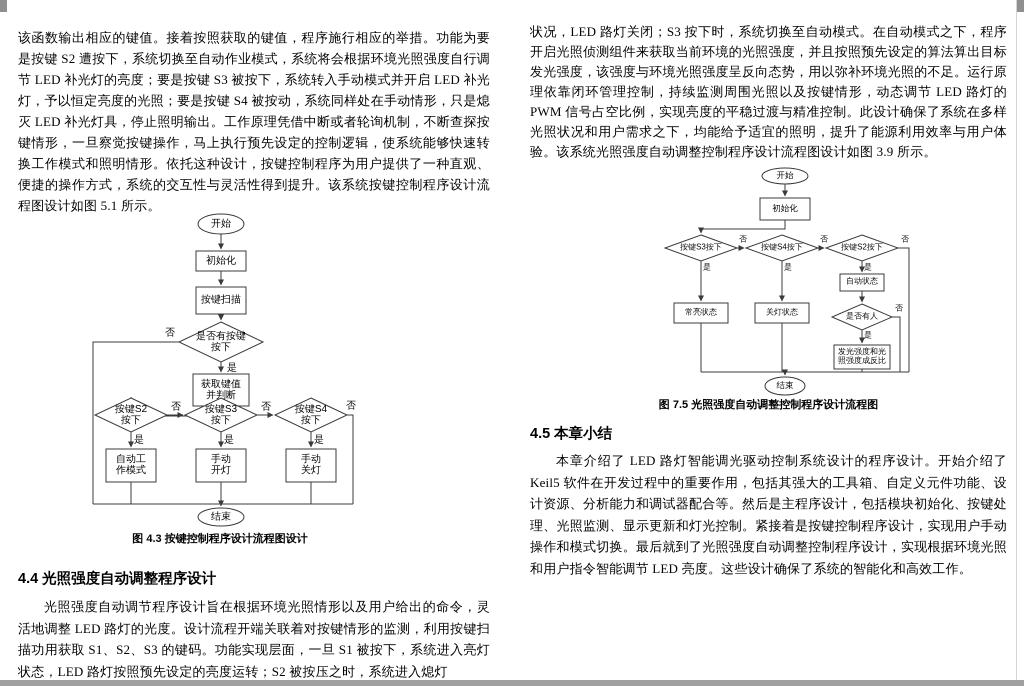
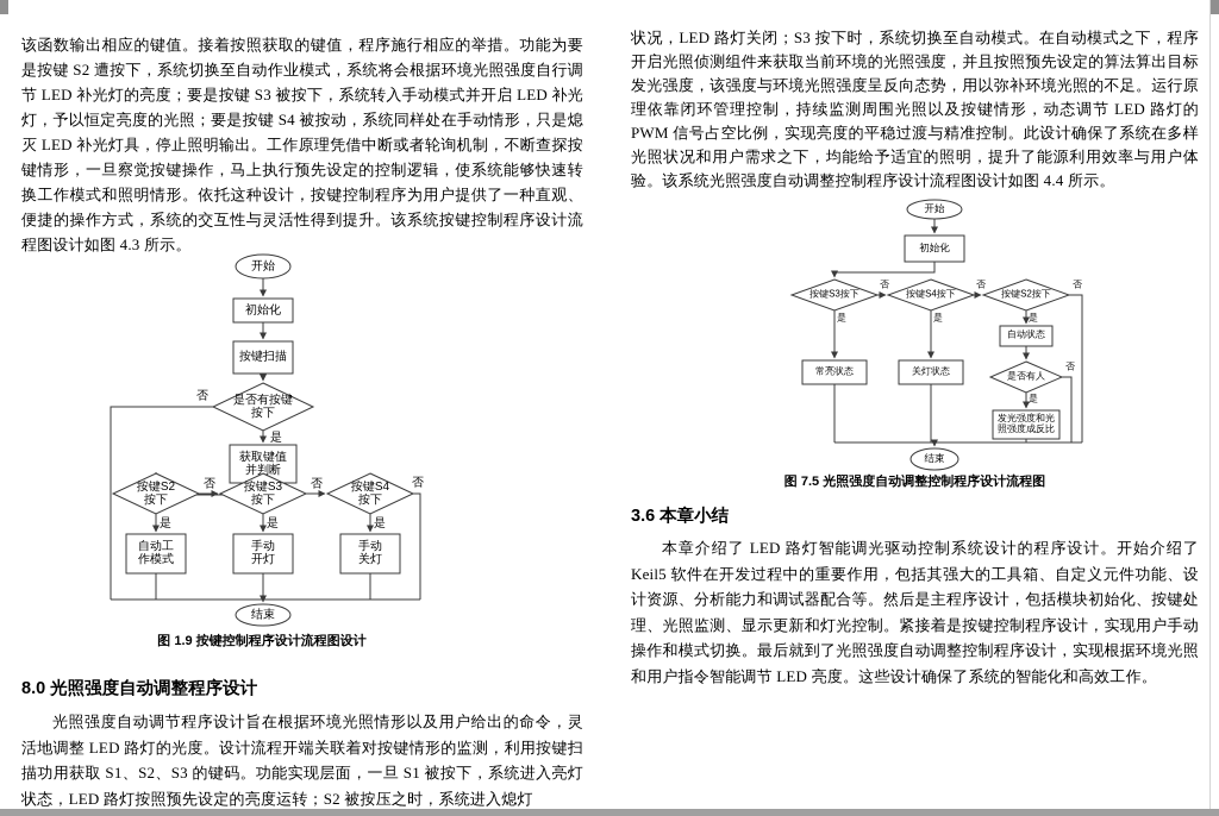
- 该函数输出相应的键值。接着按照获取的键值，程序施行相应的举措。功能为要是按键 S2 遭按下，系统切换至自动作业模式，系统将会根据环境光照强度自行调节 LED 补光灯的亮度；要是按键 S3 被按下，系统转入手动模式并开启 LED 补光灯，予以恒定亮度的光照；要是按键 S4 被按动，系统同样处在手动情形，只是熄灭 LED 补光灯具，停止照明输出。工作原理凭借中断或者轮询机制，不断查探按键情形，一旦察觉按键操作，马上执行预先设定的控制逻辑，使系统能够快速转换工作模式和照明情形。依托这种设计，按键控制程序为用户提供了一种直观、便捷的操作方式，系统的交互性与灵活性得到提升。该系统按键控制程序设计流程图设计如图 5.1 所示。
+ 该函数输出相应的键值。接着按照获取的键值，程序施行相应的举措。功能为要是按键 S2 遭按下，系统切换至自动作业模式，系统将会根据环境光照强度自行调节 LED 补光灯的亮度；要是按键 S3 被按下，系统转入手动模式并开启 LED 补光灯，予以恒定亮度的光照；要是按键 S4 被按动，系统同样处在手动情形，只是熄灭 LED 补光灯具，停止照明输出。工作原理凭借中断或者轮询机制，不断查探按键情形，一旦察觉按键操作，马上执行预先设定的控制逻辑，使系统能够快速转换工作模式和照明情形。依托这种设计，按键控制程序为用户提供了一种直观、便捷的操作方式，系统的交互性与灵活性得到提升。该系统按键控制程序设计流程图设计如图 4.3 所示。
  开始
  初始化
  按键扫描
  否
  是否有按键按下
  是
  获取键值并判断
  按键S2按下
  按键S3按下
  按键S4按下
  否
  否
  否
  是
  是
  是
  自动工作模式
  手动开灯
  手动关灯
  结束
- 图 4.3 按键控制程序设计流程图设计
+ 图 1.9 按键控制程序设计流程图设计
- 4.4 光照强度自动调整程序设计
+ 8.0 光照强度自动调整程序设计
  光照强度自动调节程序设计旨在根据环境光照情形以及用户给出的命令，灵活地调整 LED 路灯的光度。设计流程开端关联着对按键情形的监测，利用按键扫描功用获取 S1、S2、S3 的键码。功能实现层面，一旦 S1 被按下，系统进入亮灯状态，LED 路灯按照预先设定的亮度运转；S2 被按压之时，系统进入熄灯
- 状况，LED 路灯关闭；S3 按下时，系统切换至自动模式。在自动模式之下，程序开启光照侦测组件来获取当前环境的光照强度，并且按照预先设定的算法算出目标发光强度，该强度与环境光照强度呈反向态势，用以弥补环境光照的不足。运行原理依靠闭环管理控制，持续监测周围光照以及按键情形，动态调节 LED 路灯的 PWM 信号占空比例，实现亮度的平稳过渡与精准控制。此设计确保了系统在多样光照状况和用户需求之下，均能给予适宜的照明，提升了能源利用效率与用户体验。该系统光照强度自动调整控制程序设计流程图设计如图 3.9 所示。
+ 状况，LED 路灯关闭；S3 按下时，系统切换至自动模式。在自动模式之下，程序开启光照侦测组件来获取当前环境的光照强度，并且按照预先设定的算法算出目标发光强度，该强度与环境光照强度呈反向态势，用以弥补环境光照的不足。运行原理依靠闭环管理控制，持续监测周围光照以及按键情形，动态调节 LED 路灯的 PWM 信号占空比例，实现亮度的平稳过渡与精准控制。此设计确保了系统在多样光照状况和用户需求之下，均能给予适宜的照明，提升了能源利用效率与用户体验。该系统光照强度自动调整控制程序设计流程图设计如图 4.4 所示。
  开始
  初始化
  按键S3按下
  按键S4按下
  按键S2按下
  否
  否
  否
  是
  是
  是
  常亮状态
  关灯状态
  自动状态
  是否有人
  否
  是
  发光强度和光照强度成反比
  结束
  图 7.5 光照强度自动调整控制程序设计流程图
- 4.5 本章小结
+ 3.6 本章小结
  本章介绍了 LED 路灯智能调光驱动控制系统设计的程序设计。开始介绍了 Keil5 软件在开发过程中的重要作用，包括其强大的工具箱、自定义元件功能、设计资源、分析能力和调试器配合等。然后是主程序设计，包括模块初始化、按键处理、光照监测、显示更新和灯光控制。紧接着是按键控制程序设计，实现用户手动操作和模式切换。最后就到了光照强度自动调整控制程序设计，实现根据环境光照和用户指令智能调节 LED 亮度。这些设计确保了系统的智能化和高效工作。
